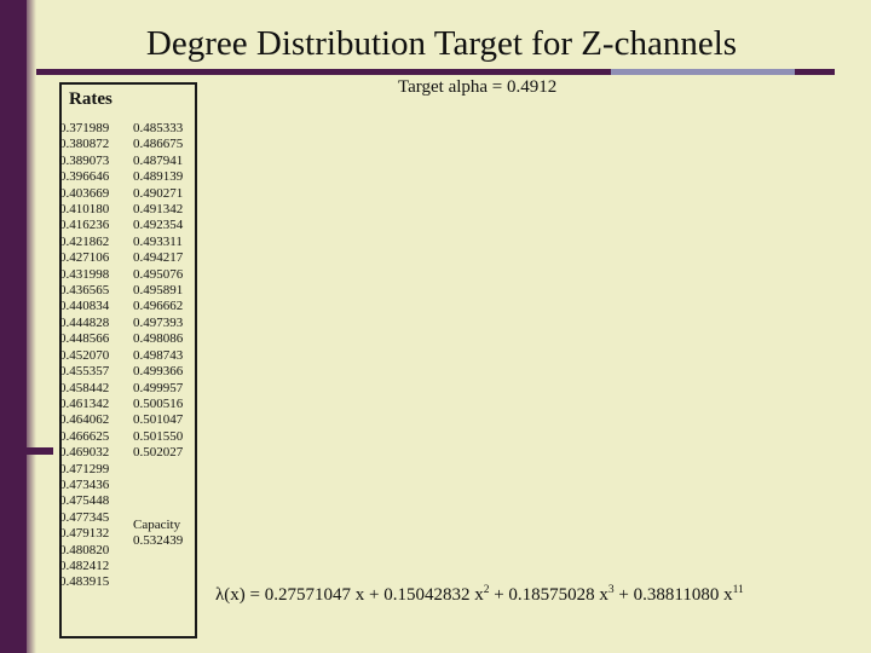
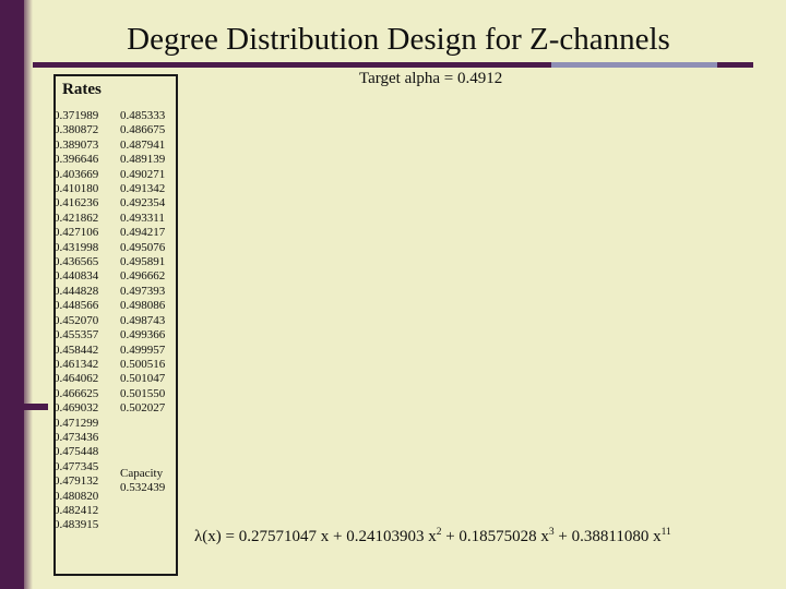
- Degree Distribution Target for Z-channels
+ Degree Distribution Design for Z-channels
  Target alpha = 0.4912
  Rates
  0.371989
  0.380872
  0.389073
  0.396646
  0.403669
  0.410180
  0.416236
  0.421862
  0.427106
  0.431998
  0.436565
  0.440834
  0.444828
  0.448566
  0.452070
  0.455357
  0.458442
  0.461342
  0.464062
  0.466625
  0.469032
  0.471299
  0.473436
  0.475448
  0.477345
  0.479132
  0.480820
  0.482412
  0.483915
  0.485333
  0.486675
  0.487941
  0.489139
  0.490271
  0.491342
  0.492354
  0.493311
  0.494217
  0.495076
  0.495891
  0.496662
  0.497393
  0.498086
  0.498743
  0.499366
  0.499957
  0.500516
  0.501047
  0.501550
  0.502027
  Capacity
  0.532439
- λ(x) = 0.27571047 x + 0.15042832 x2 + 0.18575028 x3 + 0.38811080 x11
+ λ(x) = 0.27571047 x + 0.24103903 x2 + 0.18575028 x3 + 0.38811080 x11
